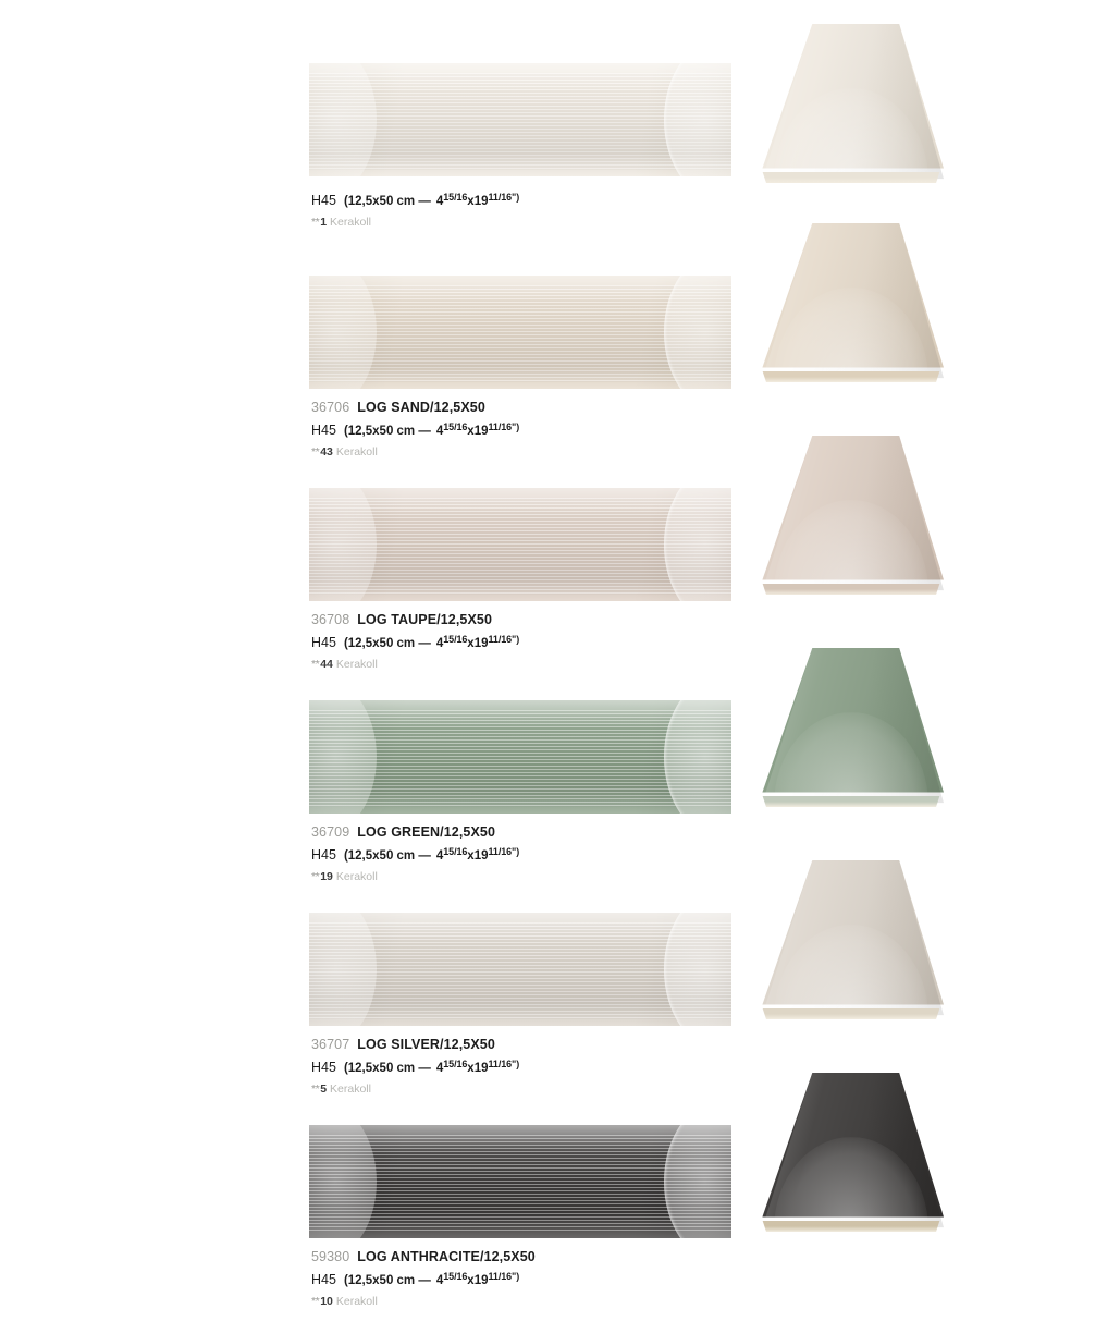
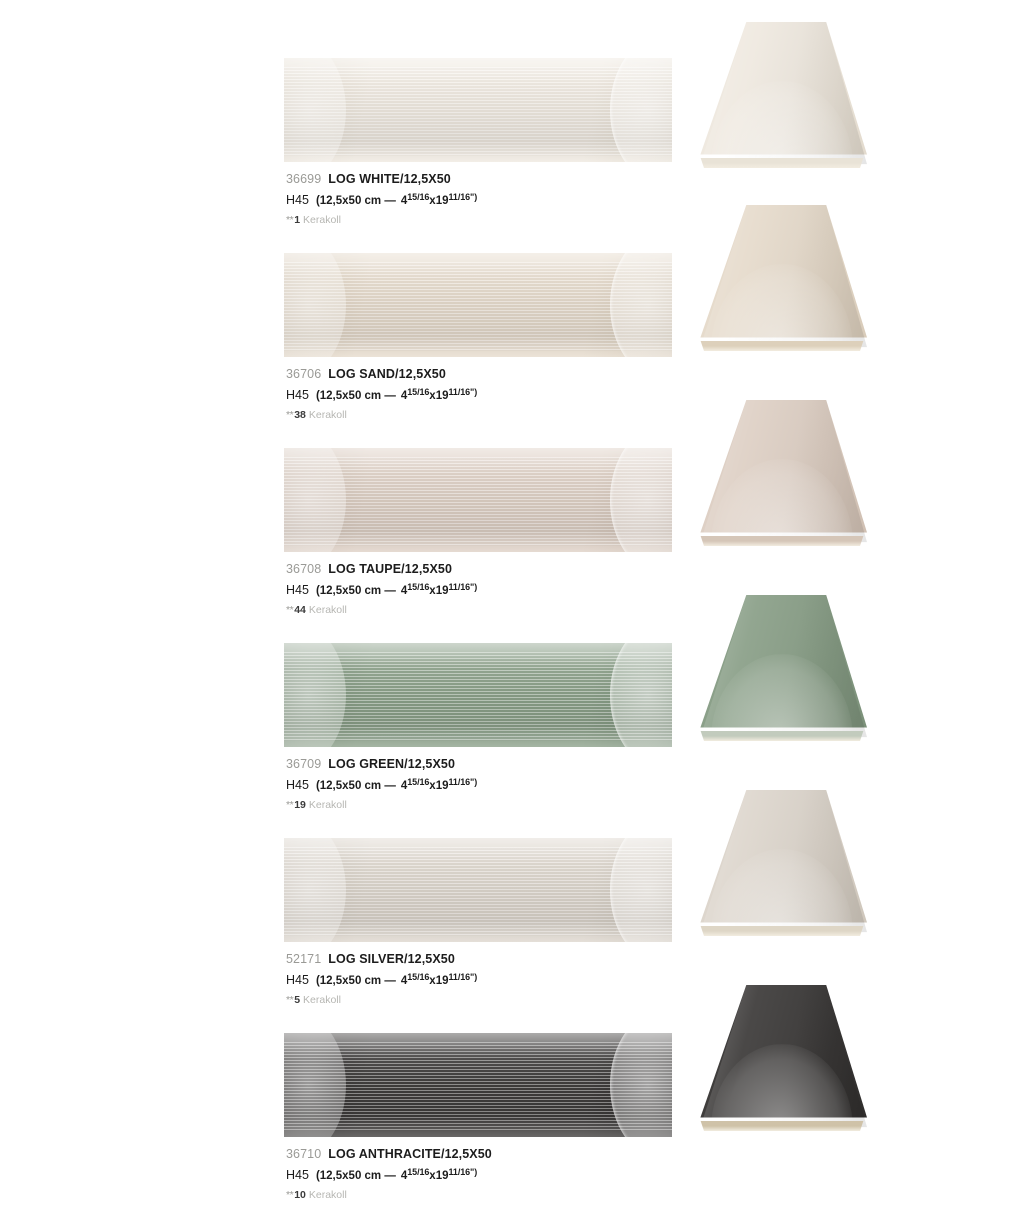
+ 36699 LOG WHITE/12,5X50
  H45 (12,5x50 cm — 415/16x1911/16")
  **1 Kerakoll
  36706 LOG SAND/12,5X50
  H45 (12,5x50 cm — 415/16x1911/16")
- **43 Kerakoll
+ **38 Kerakoll
  36708 LOG TAUPE/12,5X50
  H45 (12,5x50 cm — 415/16x1911/16")
  **44 Kerakoll
  36709 LOG GREEN/12,5X50
  H45 (12,5x50 cm — 415/16x1911/16")
  **19 Kerakoll
- 36707 LOG SILVER/12,5X50
+ 52171 LOG SILVER/12,5X50
  H45 (12,5x50 cm — 415/16x1911/16")
  **5 Kerakoll
- 59380 LOG ANTHRACITE/12,5X50
+ 36710 LOG ANTHRACITE/12,5X50
  H45 (12,5x50 cm — 415/16x1911/16")
  **10 Kerakoll
